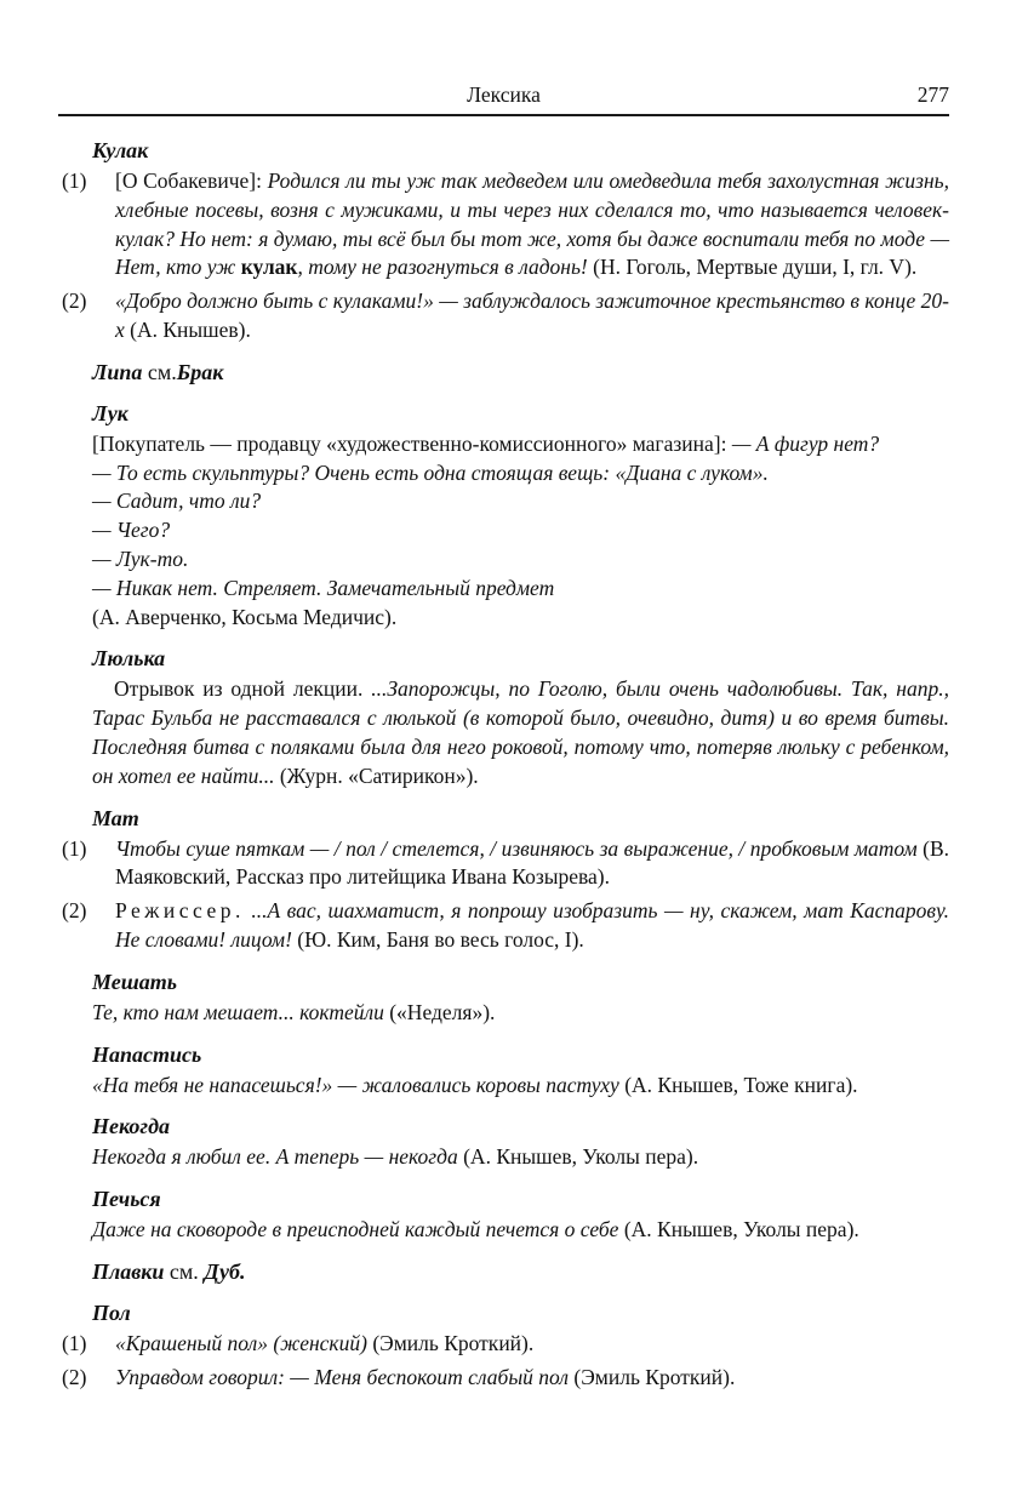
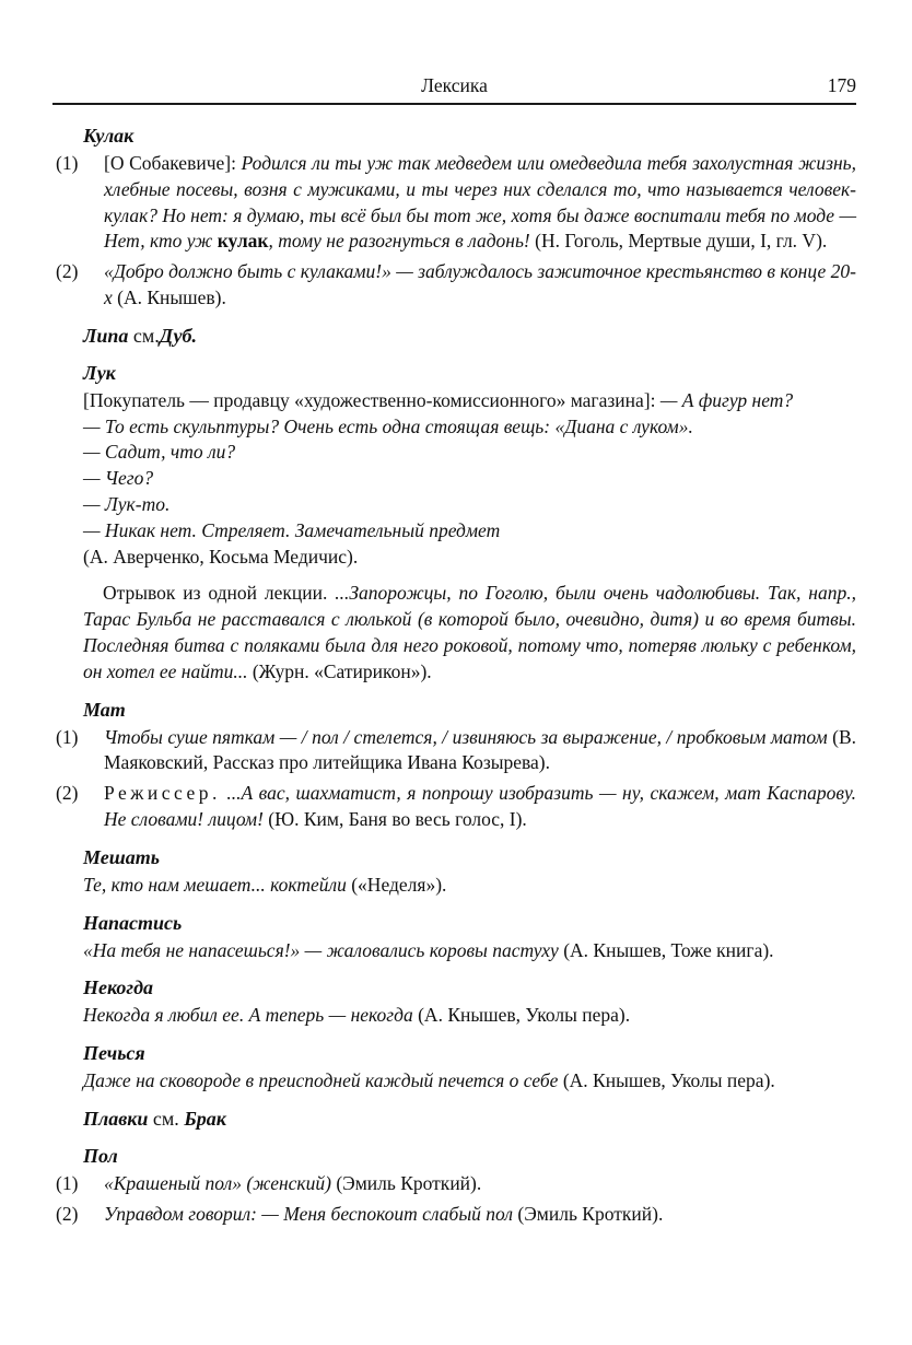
  Лексика
- 277
+ 179
  Кулак
  (1)
  [О Собакевиче]: Родился ли ты уж так медведем или омедведила тебя захолустная жизнь, хлебные посевы, возня с мужиками, и ты через них сделался то, что называется человек-кулак? Но нет: я думаю, ты всё был бы тот же, хотя бы даже воспитали тебя по моде — Нет, кто уж кулак, тому не разогнуться в ладонь! (Н. Гоголь, Мертвые души, I, гл. V).
  (2)
  «Добро должно быть с кулаками!» — заблуждалось зажиточное крестьянство в конце 20-х (А. Кнышев).
- Липа см.Брак
+ Липа см.Дуб.
  Лук
  [Покупатель — продавцу «художественно-комиссионного» магазина]: — А фигур нет?
  — То есть скульптуры? Очень есть одна стоящая вещь: «Диана с луком».
  — Садит, что ли?
  — Чего?
  — Лук-то.
  — Никак нет. Стреляет. Замечательный предмет
  (А. Аверченко, Косьма Медичис).
- Люлька
  Отрывок из одной лекции. ...Запорожцы, по Гоголю, были очень чадолюбивы. Так, напр., Тарас Бульба не расставался с люлькой (в которой было, очевидно, дитя) и во время битвы. Последняя битва с поляками была для него роковой, потому что, потеряв люльку с ребенком, он хотел ее найти... (Журн. «Сатирикон»).
  Мат
  (1)
  Чтобы суше пяткам — / пол / стелется, / извиняюсь за выражение, / пробковым матом (В. Маяковский, Рассказ про литейщика Ивана Козырева).
  (2)
  Режиссер. ...А вас, шахматист, я попрошу изобразить — ну, скажем, мат Каспарову. Не словами! лицом! (Ю. Ким, Баня во весь голос, I).
  Мешать
  Те, кто нам мешает... коктейли («Неделя»).
  Напастись
  «На тебя не напасешься!» — жаловались коровы пастуху (А. Кнышев, Тоже книга).
  Некогда
  Некогда я любил ее. А теперь — некогда (А. Кнышев, Уколы пера).
  Печься
  Даже на сковороде в преисподней каждый печется о себе (А. Кнышев, Уколы пера).
- Плавки см. Дуб.
+ Плавки см. Брак
  Пол
  (1)
  «Крашеный пол» (женский) (Эмиль Кроткий).
  (2)
  Управдом говорил: — Меня беспокоит слабый пол (Эмиль Кроткий).
